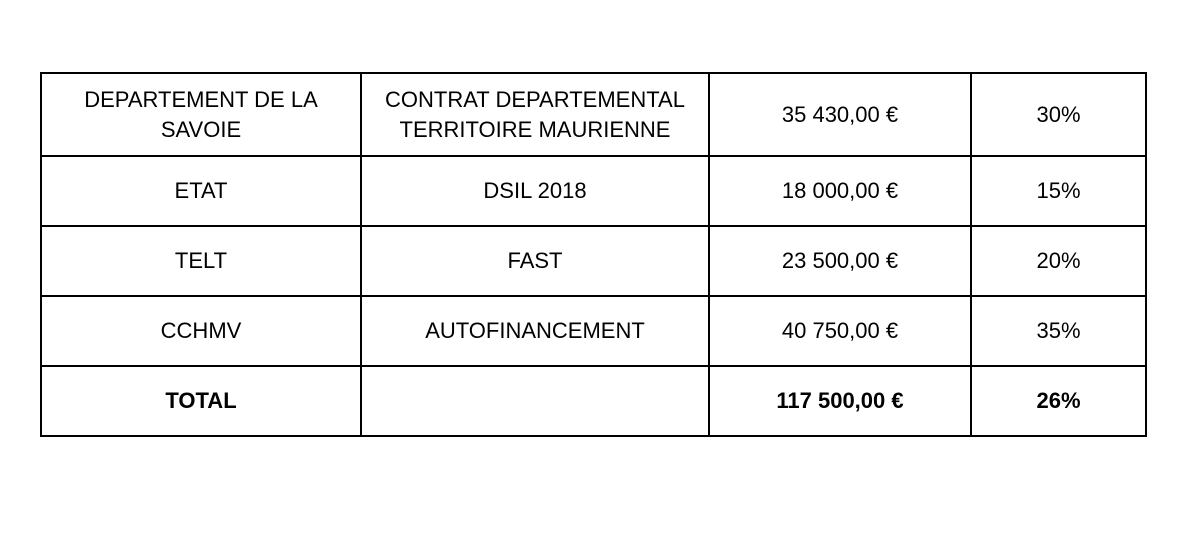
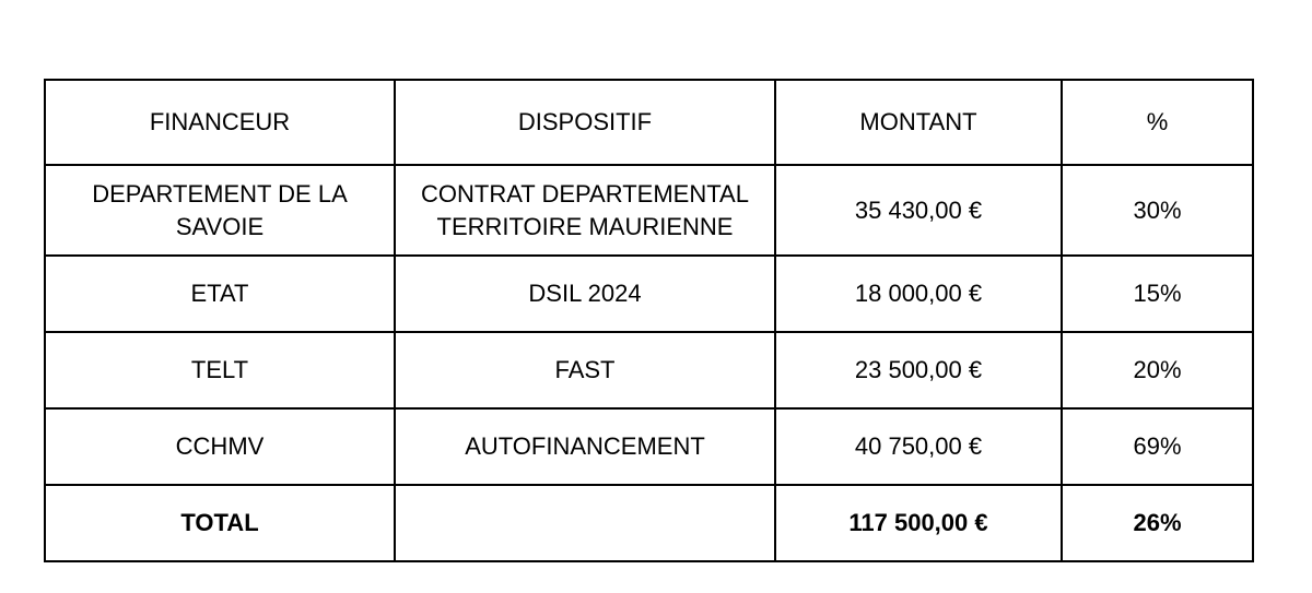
+ FINANCEUR	DISPOSITIF	MONTANT	%
  DEPARTEMENT DE LA SAVOIE	CONTRAT DEPARTEMENTAL TERRITOIRE MAURIENNE	35 430,00 €	30%
- ETAT	DSIL 2018	18 000,00 €	15%
+ ETAT	DSIL 2024	18 000,00 €	15%
  TELT	FAST	23 500,00 €	20%
- CCHMV	AUTOFINANCEMENT	40 750,00 €	35%
+ CCHMV	AUTOFINANCEMENT	40 750,00 €	69%
  TOTAL		117 500,00 €	26%
